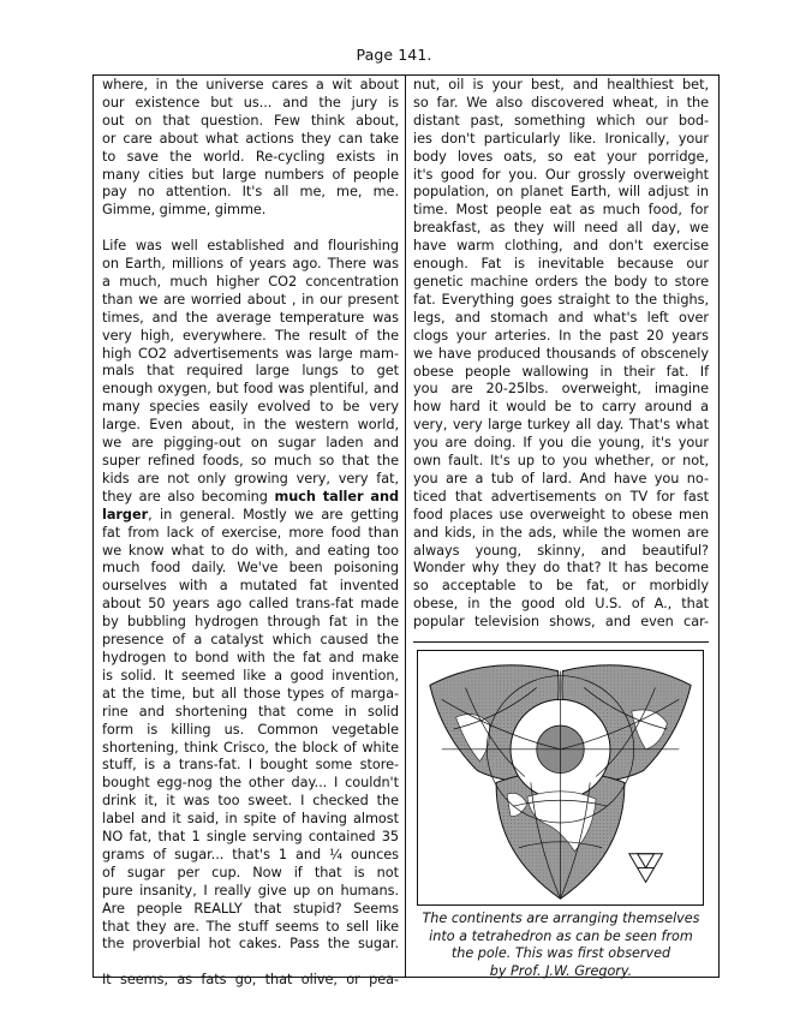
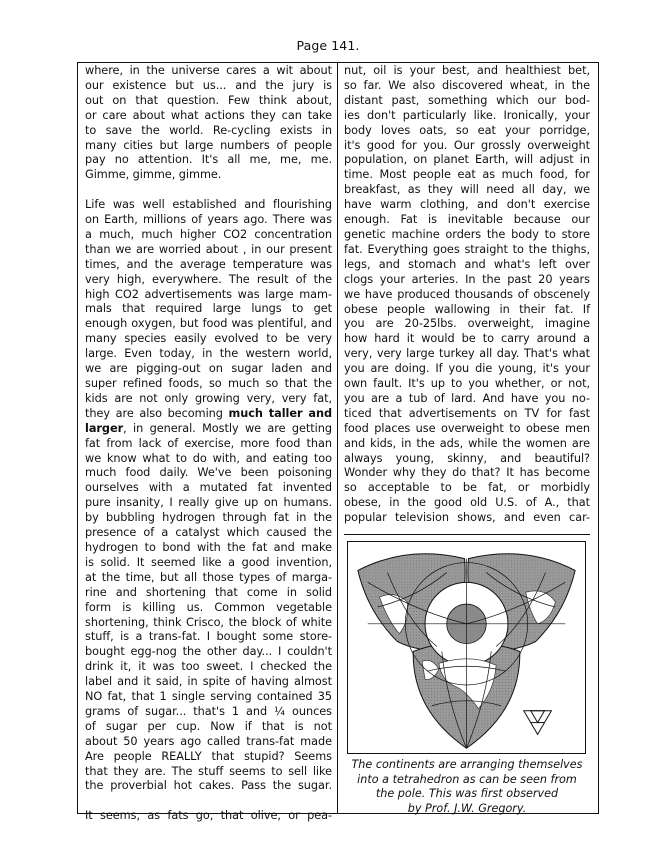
  Page 141.
  where, in the universe cares a wit about
  our existence but us... and the jury is
  out on that question. Few think about,
  or care about what actions they can take
  to save the world. Re-cycling exists in
  many cities but large numbers of people
  pay no attention. It's all me, me, me.
  Gimme, gimme, gimme.
  Life was well established and flourishing
  on Earth, millions of years ago. There was
  a much, much higher CO2 concentration
  than we are worried about , in our present
  times, and the average temperature was
  very high, everywhere. The result of the
  high CO2 advertisements was large mam-
  mals that required large lungs to get
  enough oxygen, but food was plentiful, and
  many species easily evolved to be very
- large. Even about, in the western world,
+ large. Even today, in the western world,
  we are pigging-out on sugar laden and
  super refined foods, so much so that the
  kids are not only growing very, very fat,
  they are also becoming much taller and
  larger, in general. Mostly we are getting
  fat from lack of exercise, more food than
  we know what to do with, and eating too
  much food daily. We've been poisoning
  ourselves with a mutated fat invented
- about 50 years ago called trans-fat made
+ pure insanity, I really give up on humans.
  by bubbling hydrogen through fat in the
  presence of a catalyst which caused the
  hydrogen to bond with the fat and make
  is solid. It seemed like a good invention,
  at the time, but all those types of marga-
  rine and shortening that come in solid
  form is killing us. Common vegetable
  shortening, think Crisco, the block of white
  stuff, is a trans-fat. I bought some store-
  bought egg-nog the other day... I couldn't
  drink it, it was too sweet. I checked the
  label and it said, in spite of having almost
  NO fat, that 1 single serving contained 35
  grams of sugar... that's 1 and ¼ ounces
  of sugar per cup. Now if that is not
- pure insanity, I really give up on humans.
+ about 50 years ago called trans-fat made
  Are people REALLY that stupid? Seems
  that they are. The stuff seems to sell like
  the proverbial hot cakes. Pass the sugar.
  It seems, as fats go, that olive, or pea-
  nut, oil is your best, and healthiest bet,
  so far. We also discovered wheat, in the
  distant past, something which our bod-
  ies don't particularly like. Ironically, your
  body loves oats, so eat your porridge,
  it's good for you. Our grossly overweight
  population, on planet Earth, will adjust in
  time. Most people eat as much food, for
  breakfast, as they will need all day, we
  have warm clothing, and don't exercise
  enough. Fat is inevitable because our
  genetic machine orders the body to store
  fat. Everything goes straight to the thighs,
  legs, and stomach and what's left over
  clogs your arteries. In the past 20 years
  we have produced thousands of obscenely
  obese people wallowing in their fat. If
  you are 20-25lbs. overweight, imagine
  how hard it would be to carry around a
  very, very large turkey all day. That's what
  you are doing. If you die young, it's your
  own fault. It's up to you whether, or not,
  you are a tub of lard. And have you no-
  ticed that advertisements on TV for fast
  food places use overweight to obese men
  and kids, in the ads, while the women are
  always young, skinny, and beautiful?
  Wonder why they do that? It has become
  so acceptable to be fat, or morbidly
  obese, in the good old U.S. of A., that
  popular television shows, and even car-
  The continents are arranging themselves
  into a tetrahedron as can be seen from
  the pole. This was first observed
  by Prof. J.W. Gregory.
